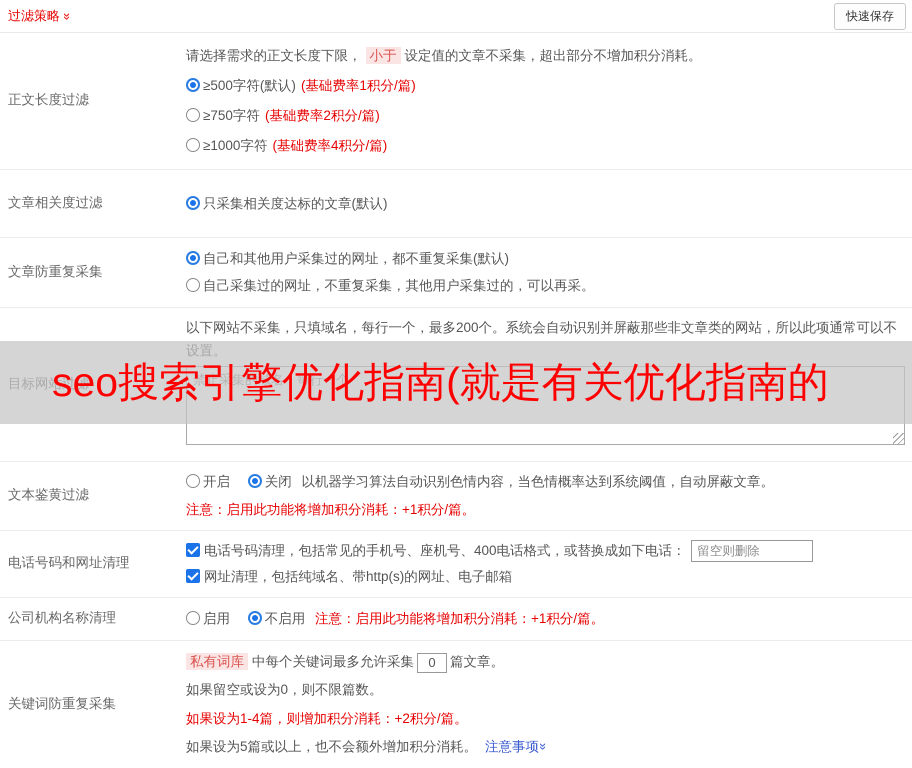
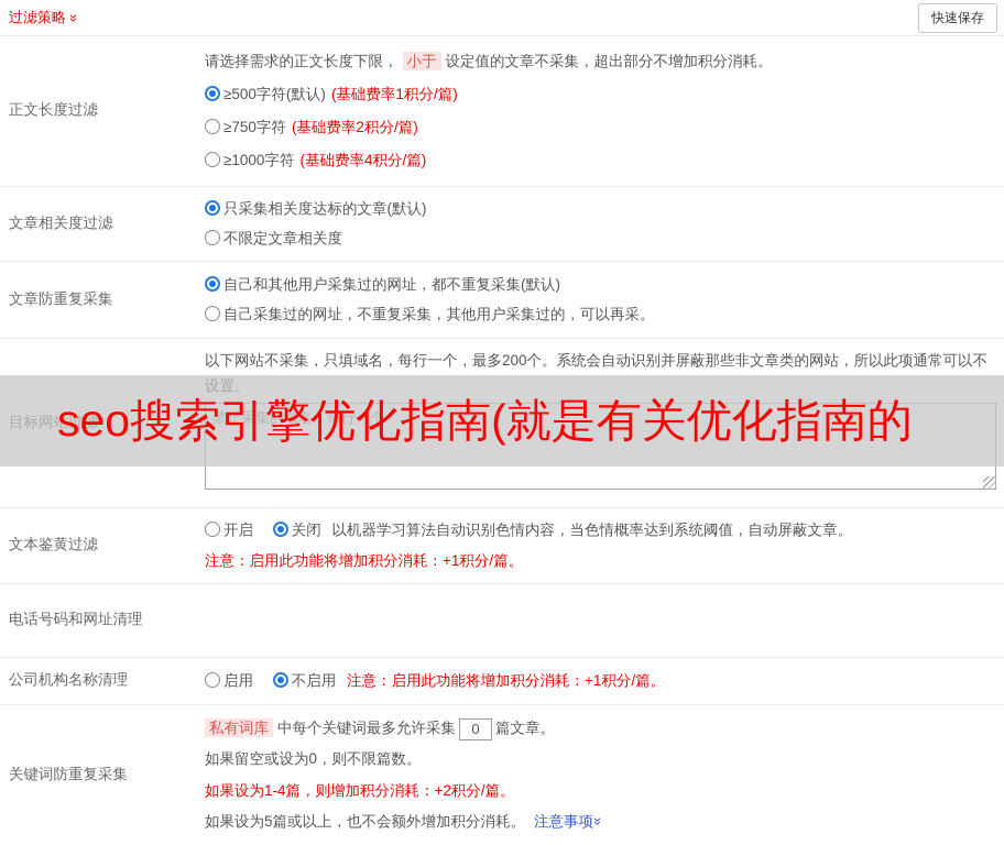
  过滤策略
  快速保存
  正文长度过滤
  请选择需求的正文长度下限， 小于 设定值的文章不采集，超出部分不增加积分消耗。
  ≥500字符(默认) (基础费率1积分/篇)
  ≥750字符 (基础费率2积分/篇)
  ≥1000字符 (基础费率4积分/篇)
  文章相关度过滤
  只采集相关度达标的文章(默认)
+ 不限定文章相关度
  文章防重复采集
  自己和其他用户采集过的网址，都不重复采集(默认)
  自己采集过的网址，不重复采集，其他用户采集过的，可以再采。
  目标网站过滤
  以下网站不采集，只填域名，每行一个，最多200个。系统会自动识别并屏蔽那些非文章类的网站，所以此项通常可以不设置。
  禁止采集的域名，每行一个
  文本鉴黄过滤
  开启 关闭 以机器学习算法自动识别色情内容，当色情概率达到系统阈值，自动屏蔽文章。
  注意：启用此功能将增加积分消耗：+1积分/篇。
  电话号码和网址清理
- 电话号码清理，包括常见的手机号、座机号、400电话格式，或替换成如下电话： 留空则删除
- 网址清理，包括纯域名、带http(s)的网址、电子邮箱
  公司机构名称清理
  启用 不启用 注意：启用此功能将增加积分消耗：+1积分/篇。
  关键词防重复采集
  私有词库 中每个关键词最多允许采集 0 篇文章。
  如果留空或设为0，则不限篇数。
  如果设为1-4篇，则增加积分消耗：+2积分/篇。
  如果设为5篇或以上，也不会额外增加积分消耗。 注意事项
  seo搜索引擎优化指南(就是有关优化指南的
